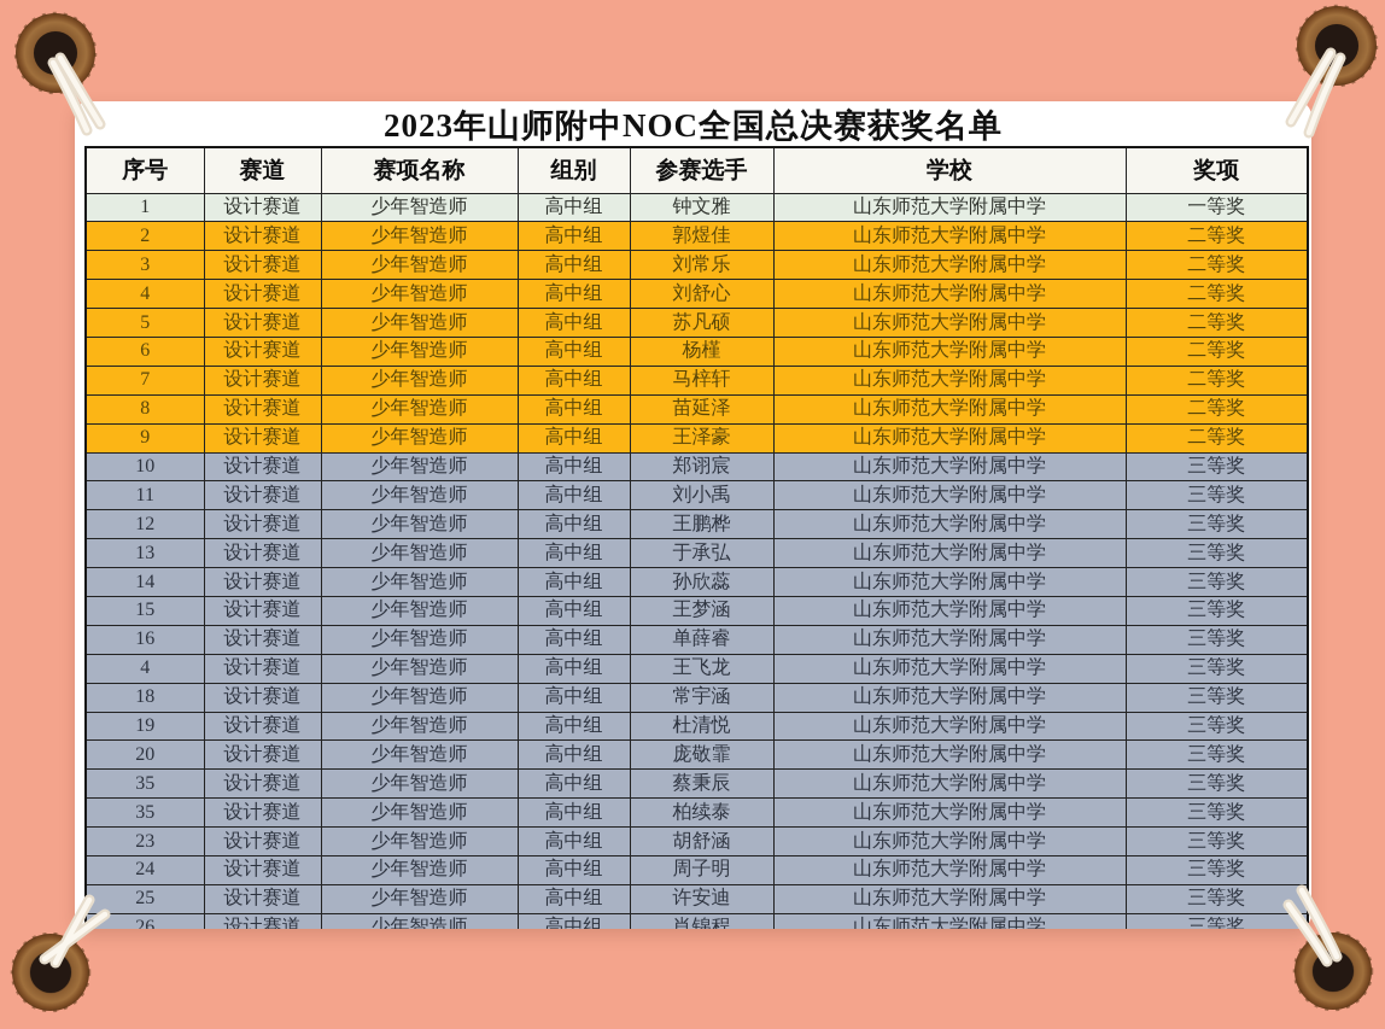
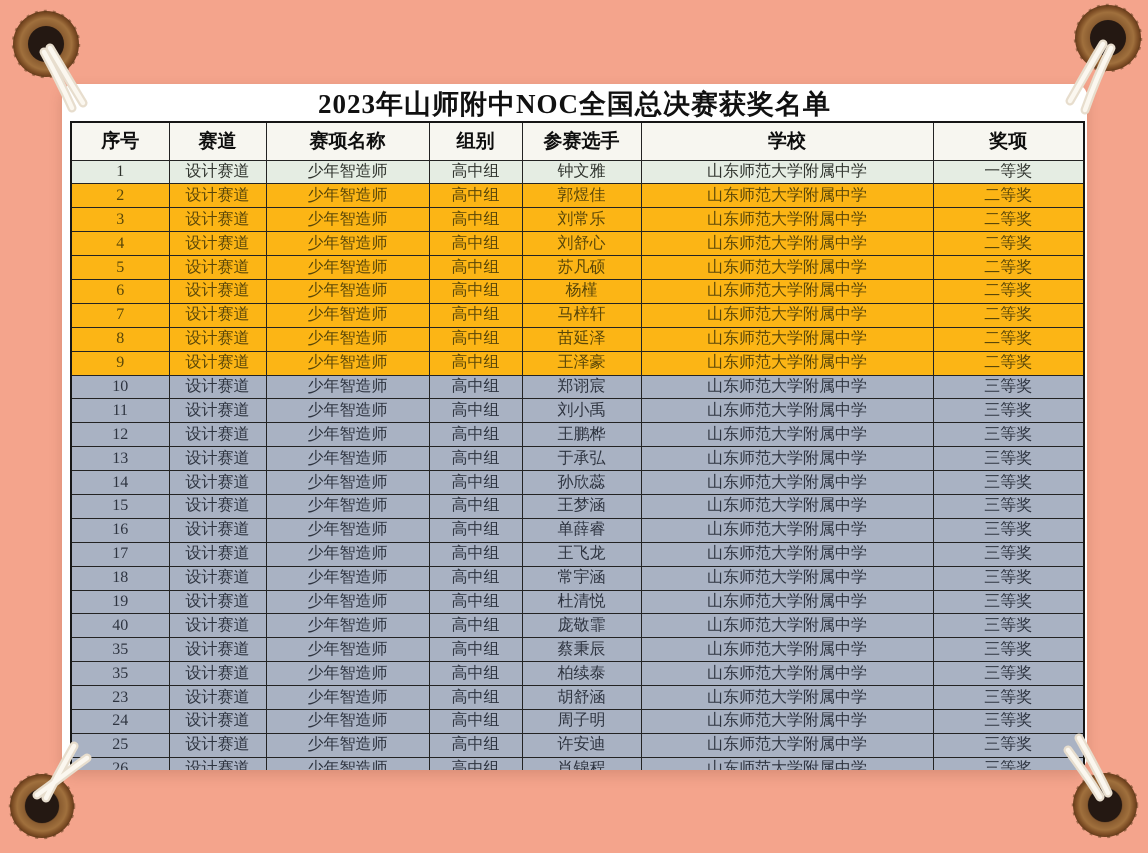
  2023年山师附中NOC全国总决赛获奖名单
  序号	赛道	赛项名称	组别	参赛选手	学校	奖项
  1	设计赛道	少年智造师	高中组	钟文雅	山东师范大学附属中学	一等奖
  2	设计赛道	少年智造师	高中组	郭煜佳	山东师范大学附属中学	二等奖
  3	设计赛道	少年智造师	高中组	刘常乐	山东师范大学附属中学	二等奖
  4	设计赛道	少年智造师	高中组	刘舒心	山东师范大学附属中学	二等奖
  5	设计赛道	少年智造师	高中组	苏凡硕	山东师范大学附属中学	二等奖
  6	设计赛道	少年智造师	高中组	杨槿	山东师范大学附属中学	二等奖
  7	设计赛道	少年智造师	高中组	马梓轩	山东师范大学附属中学	二等奖
  8	设计赛道	少年智造师	高中组	苗延泽	山东师范大学附属中学	二等奖
  9	设计赛道	少年智造师	高中组	王泽豪	山东师范大学附属中学	二等奖
  10	设计赛道	少年智造师	高中组	郑诩宸	山东师范大学附属中学	三等奖
  11	设计赛道	少年智造师	高中组	刘小禹	山东师范大学附属中学	三等奖
  12	设计赛道	少年智造师	高中组	王鹏桦	山东师范大学附属中学	三等奖
  13	设计赛道	少年智造师	高中组	于承弘	山东师范大学附属中学	三等奖
  14	设计赛道	少年智造师	高中组	孙欣蕊	山东师范大学附属中学	三等奖
  15	设计赛道	少年智造师	高中组	王梦涵	山东师范大学附属中学	三等奖
  16	设计赛道	少年智造师	高中组	单薛睿	山东师范大学附属中学	三等奖
- 4	设计赛道	少年智造师	高中组	王飞龙	山东师范大学附属中学	三等奖
+ 17	设计赛道	少年智造师	高中组	王飞龙	山东师范大学附属中学	三等奖
  18	设计赛道	少年智造师	高中组	常宇涵	山东师范大学附属中学	三等奖
  19	设计赛道	少年智造师	高中组	杜清悦	山东师范大学附属中学	三等奖
- 20	设计赛道	少年智造师	高中组	庞敬霏	山东师范大学附属中学	三等奖
+ 40	设计赛道	少年智造师	高中组	庞敬霏	山东师范大学附属中学	三等奖
  35	设计赛道	少年智造师	高中组	蔡秉辰	山东师范大学附属中学	三等奖
  35	设计赛道	少年智造师	高中组	柏续泰	山东师范大学附属中学	三等奖
  23	设计赛道	少年智造师	高中组	胡舒涵	山东师范大学附属中学	三等奖
  24	设计赛道	少年智造师	高中组	周子明	山东师范大学附属中学	三等奖
  25	设计赛道	少年智造师	高中组	许安迪	山东师范大学附属中学	三等奖
  26	设计赛道	少年智造师	高中组	肖锦程	山东师范大学附属中学	三等奖
